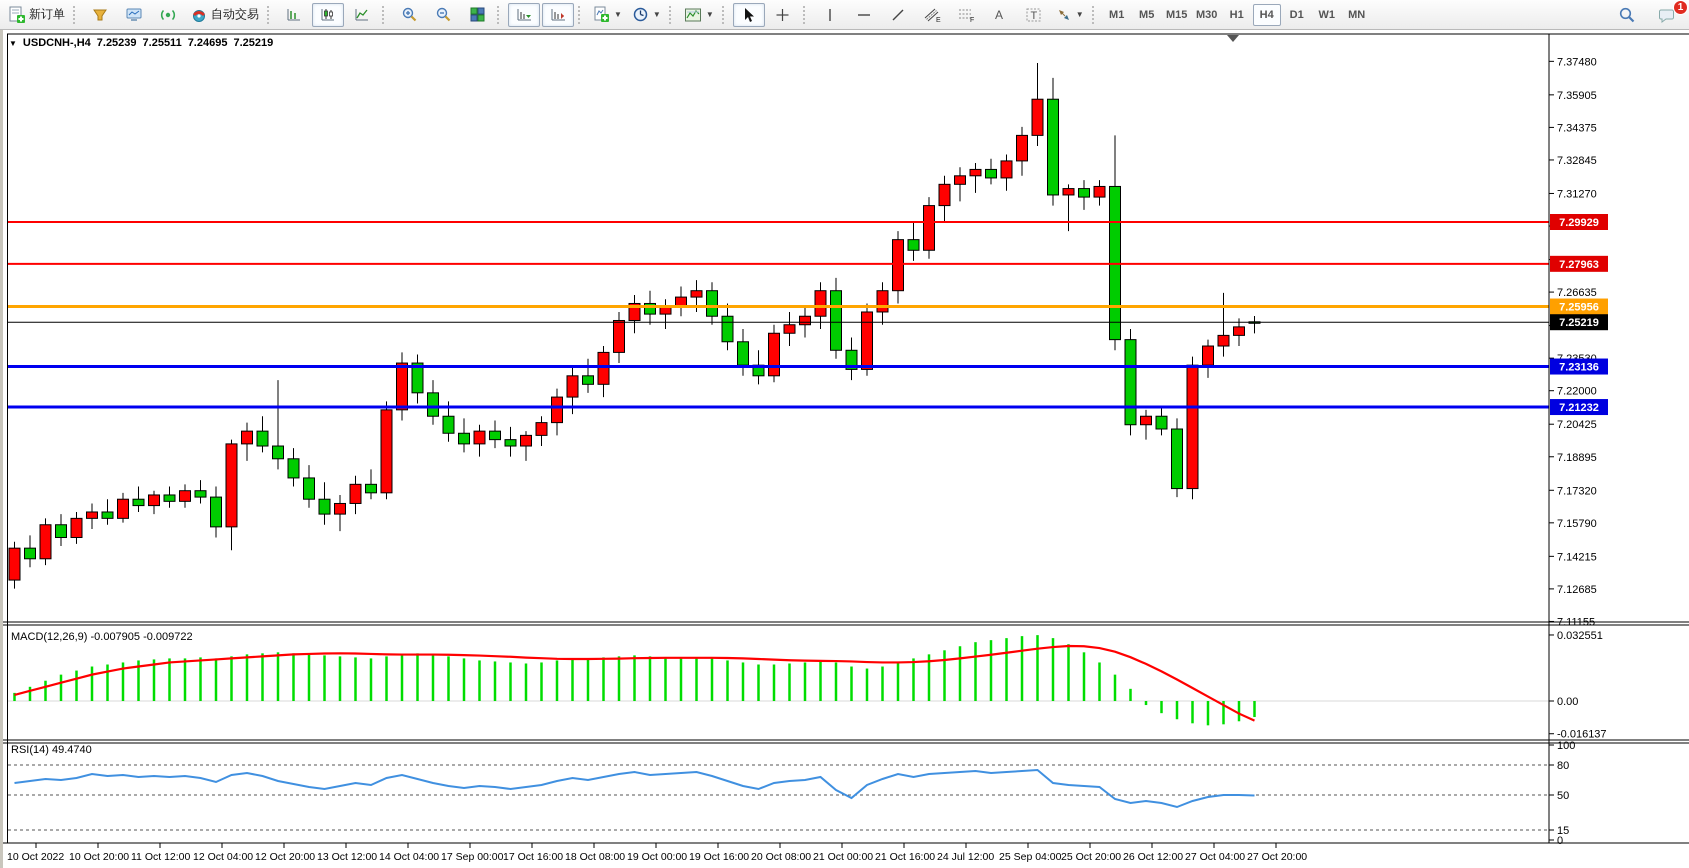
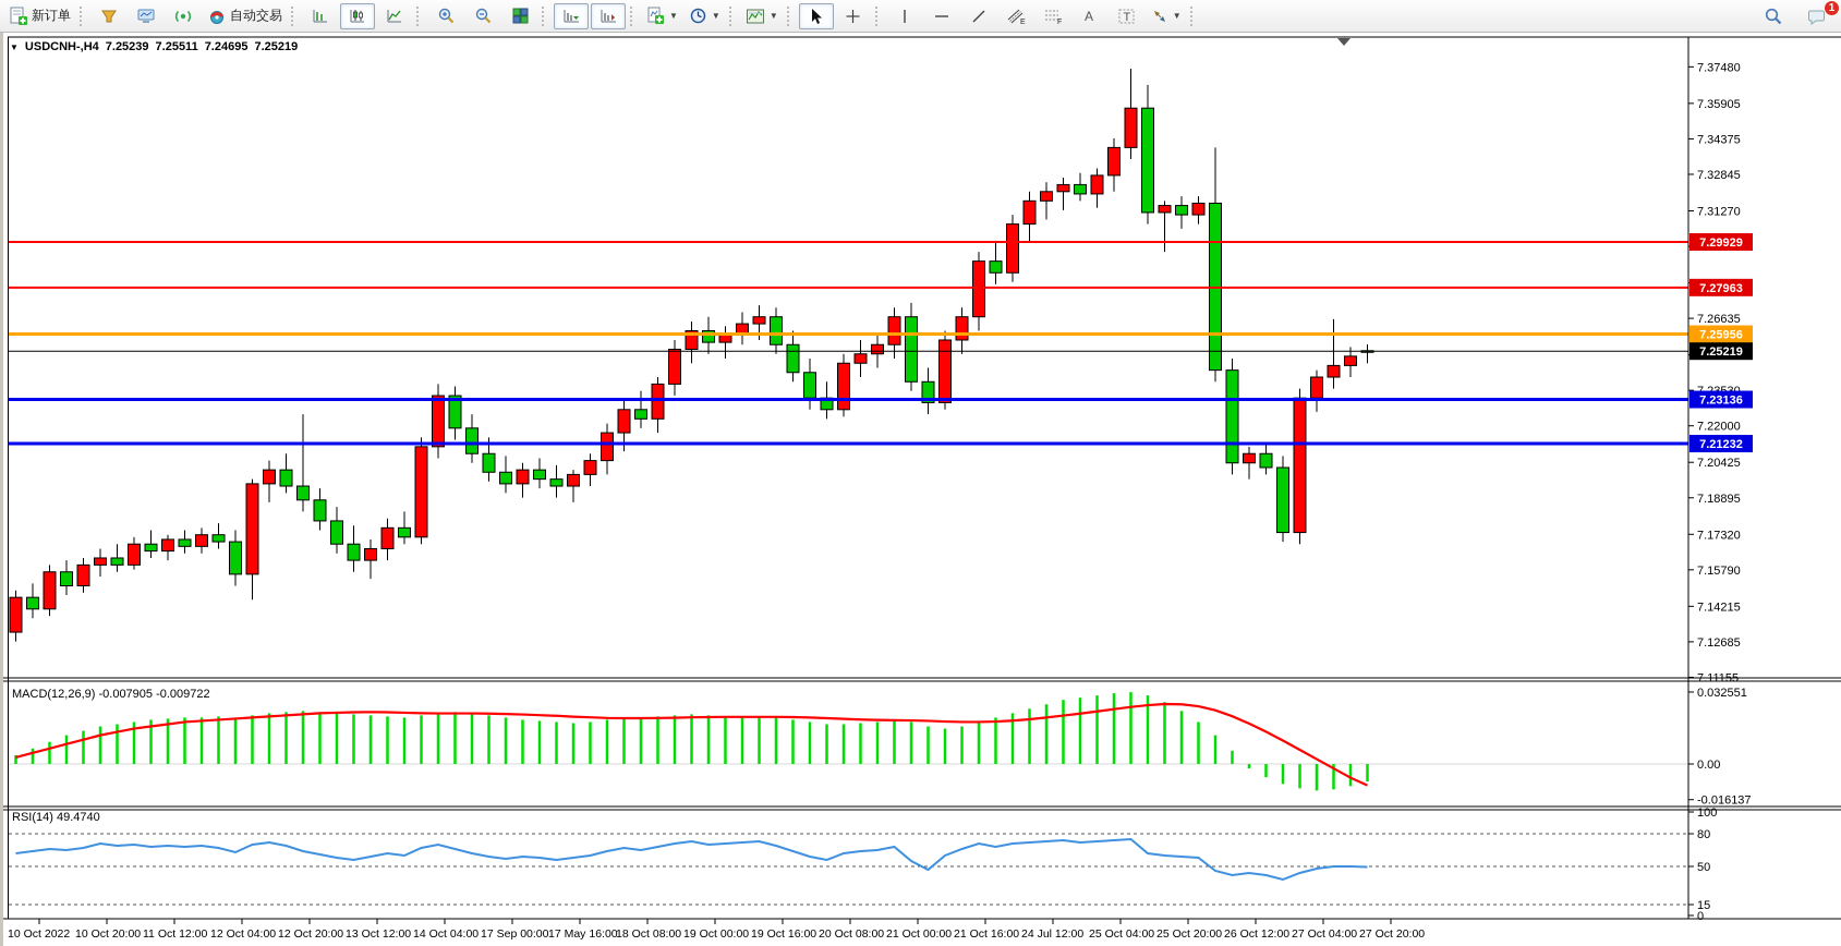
  新订单
  自动交易
  ▼
  ▼
  ▼
  A
  T
  ▼
- M1
- M5
- M15
- M30
- H1
- H4
- D1
- W1
- MN
  1
  7.37480
  7.35905
  7.34375
  7.32845
  7.31270
  7.26635
  7.22000
  7.20425
  7.18895
  7.17320
  7.15790
  7.14215
  7.12685
  7.11155
  0.032551
  0.00
  -0.016137
  100
  80
  50
  15
  0
  7.29929
  7.27963
  7.25956
  7.25219
  7.23136
  7.21232
  10 Oct 2022
  10 Oct 20:00
  11 Oct 12:00
  12 Oct 04:00
  12 Oct 20:00
  13 Oct 12:00
  14 Oct 04:00
  17 Sep 00:00
- 17 Oct 16:00
+ 17 May 16:00
  18 Oct 08:00
  19 Oct 00:00
  19 Oct 16:00
  20 Oct 08:00
  21 Oct 00:00
  21 Oct 16:00
  24 Jul 12:00
- 25 Sep 04:00
+ 25 Oct 04:00
  25 Oct 20:00
  26 Oct 12:00
  27 Oct 04:00
  27 Oct 20:00
  ▼
  USDCNH-,H4
  7.25239
  7.25511
  7.24695
  7.25219
  MACD(12,26,9) -0.007905 -0.009722
  RSI(14) 49.4740
